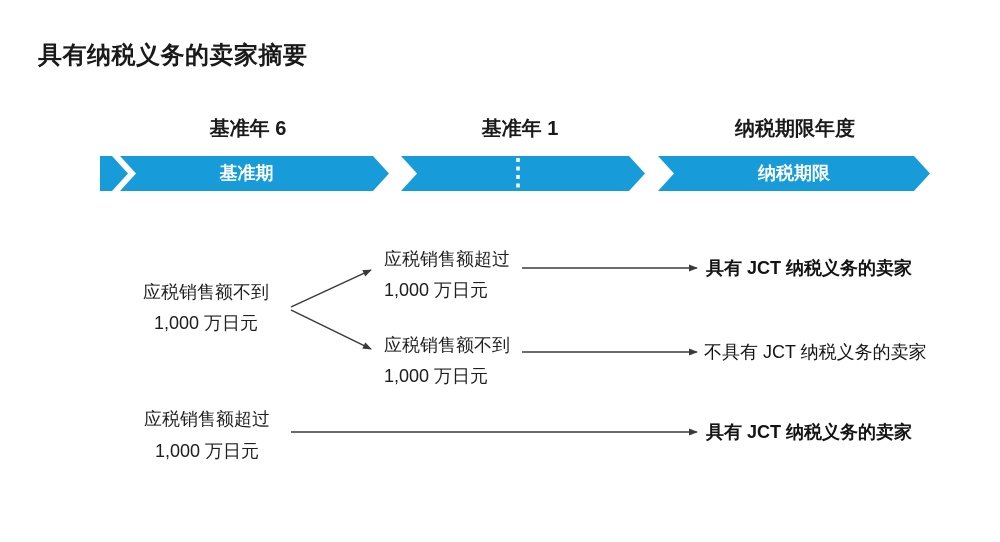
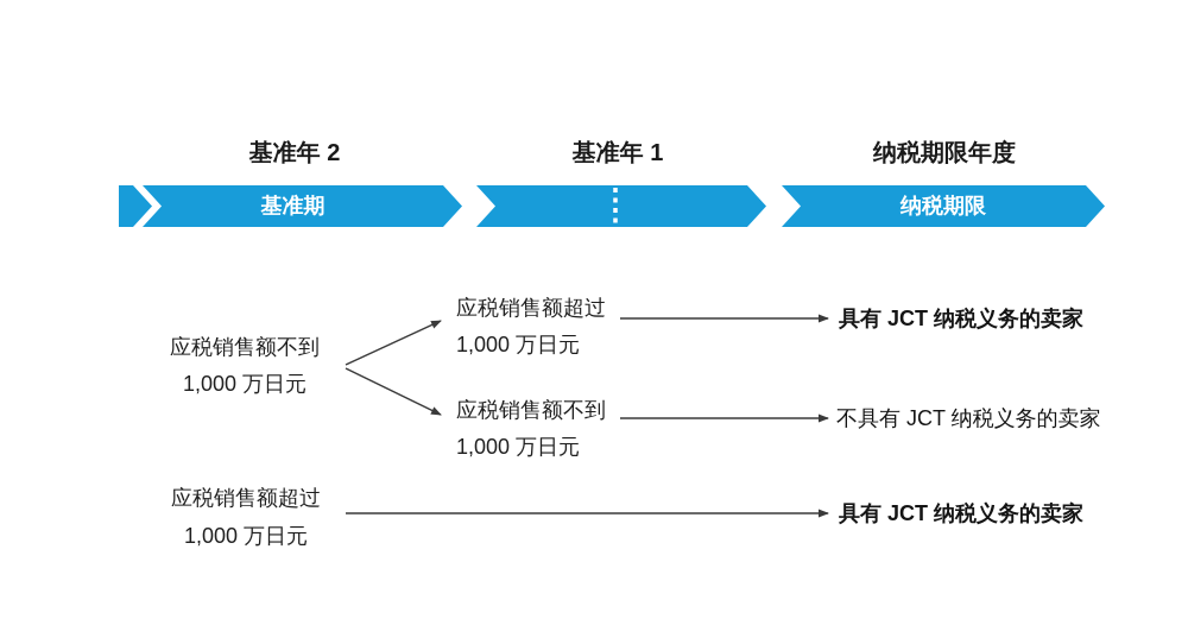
- 具有纳税义务的卖家摘要
- 基准年 6
+ 基准年 2
  基准年 1
  纳税期限年度
  基准期
  纳税期限
  应税销售额不到
  1,000 万日元
  应税销售额超过
  1,000 万日元
  应税销售额不到
  1,000 万日元
  应税销售额超过
  1,000 万日元
  具有 JCT 纳税义务的卖家
  不具有 JCT 纳税义务的卖家
  具有 JCT 纳税义务的卖家
